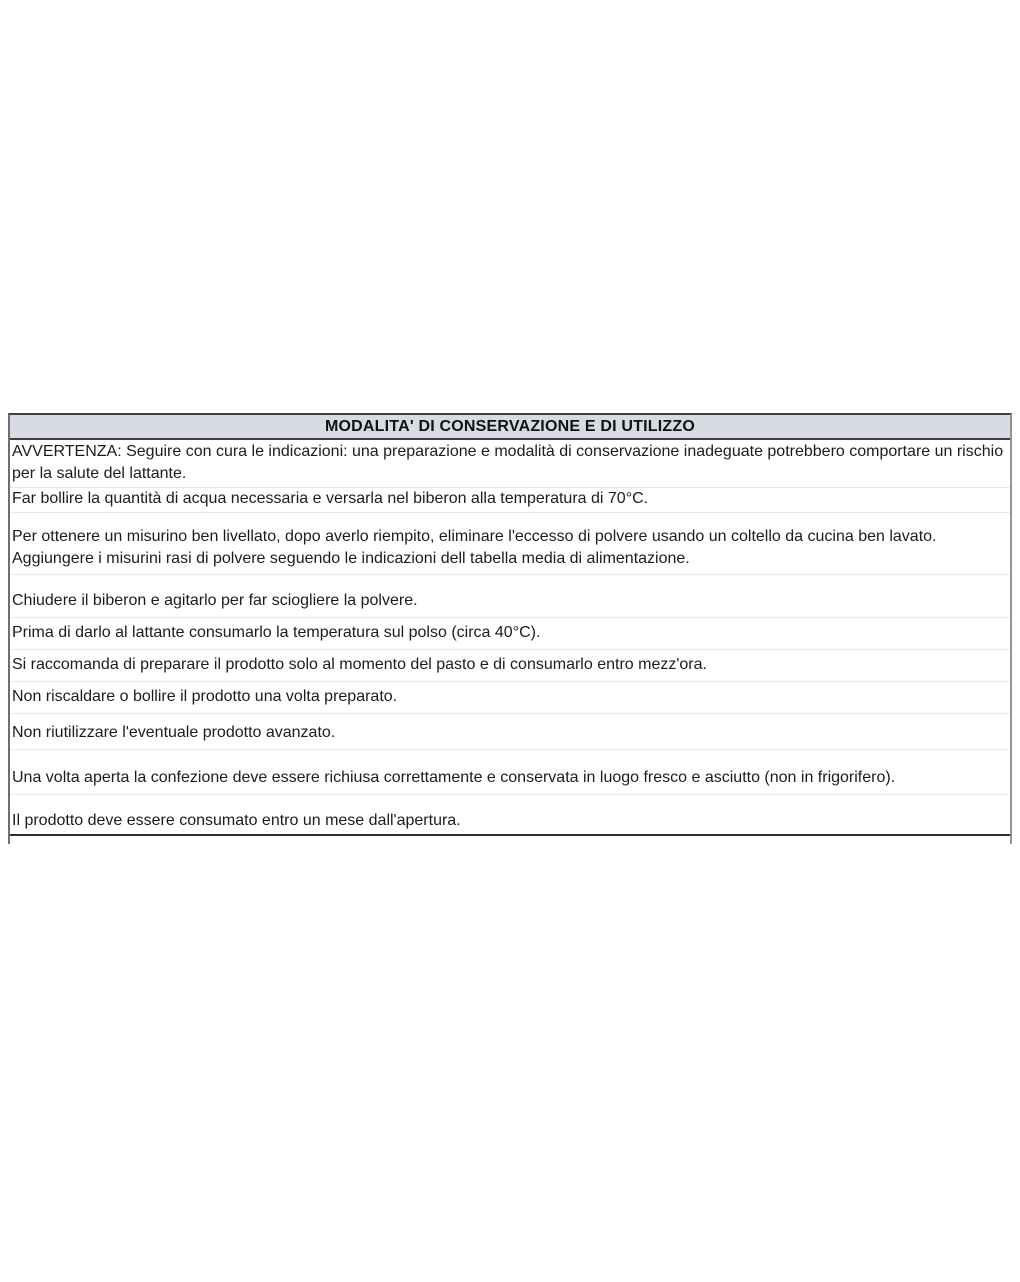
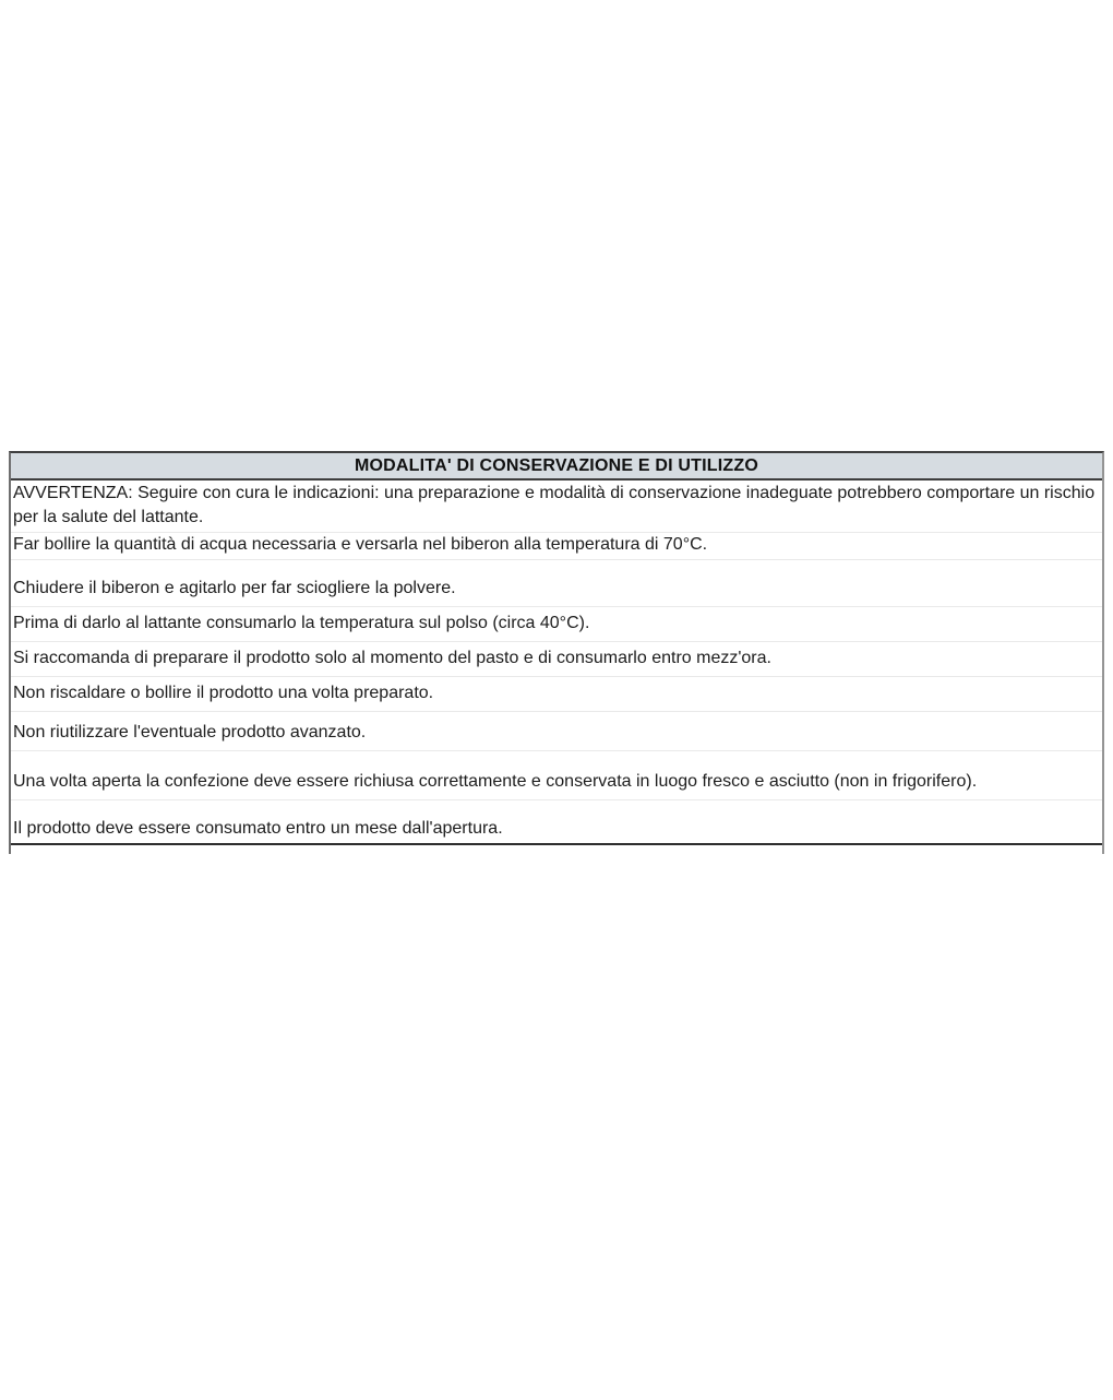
  MODALITA' DI CONSERVAZIONE E DI UTILIZZO
  AVVERTENZA: Seguire con cura le indicazioni: una preparazione e modalità di conservazione inadeguate potrebbero comportare un rischio per la salute del lattante.
  Far bollire la quantità di acqua necessaria e versarla nel biberon alla temperatura di 70°C.
- Per ottenere un misurino ben livellato, dopo averlo riempito, eliminare l'eccesso di polvere usando un coltello da cucina ben lavato. Aggiungere i misurini rasi di polvere seguendo le indicazioni dell tabella media di alimentazione.
  Chiudere il biberon e agitarlo per far sciogliere la polvere.
  Prima di darlo al lattante consumarlo la temperatura sul polso (circa 40°C).
  Si raccomanda di preparare il prodotto solo al momento del pasto e di consumarlo entro mezz'ora.
  Non riscaldare o bollire il prodotto una volta preparato.
  Non riutilizzare l'eventuale prodotto avanzato.
  Una volta aperta la confezione deve essere richiusa correttamente e conservata in luogo fresco e asciutto (non in frigorifero).
  Il prodotto deve essere consumato entro un mese dall'apertura.
